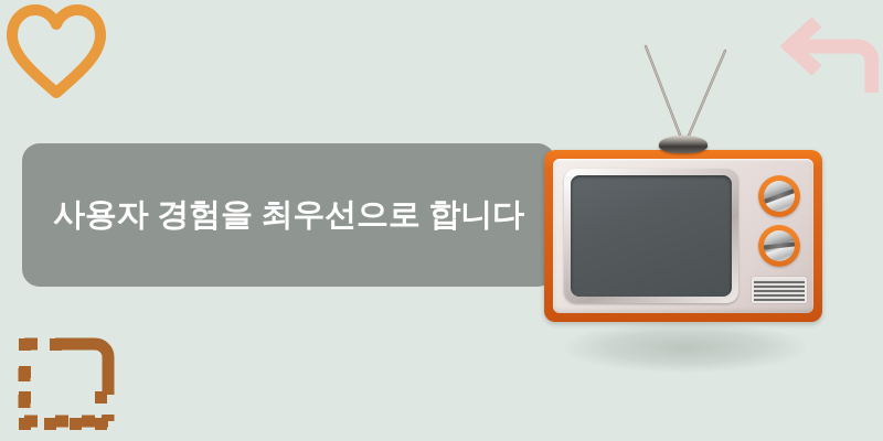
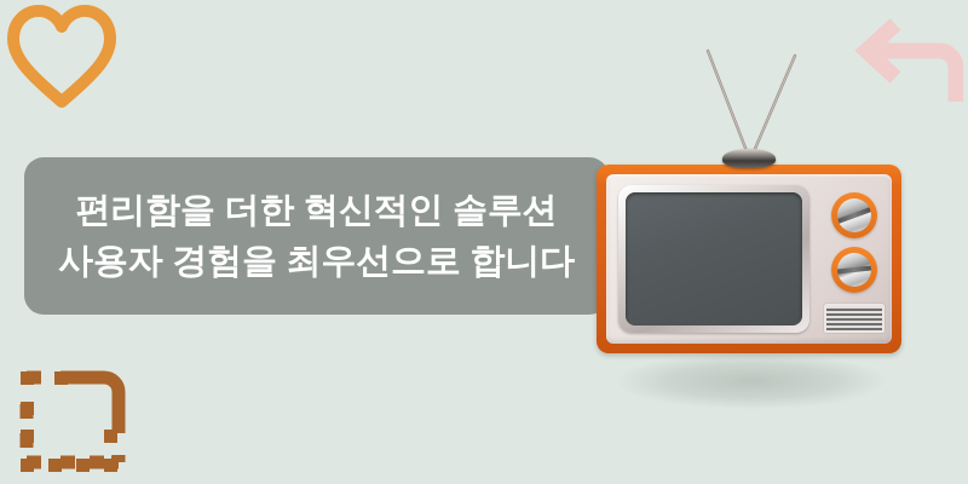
+ 편리함을 더한 혁신적인 솔루션
  사용자 경험을 최우선으로 합니다
